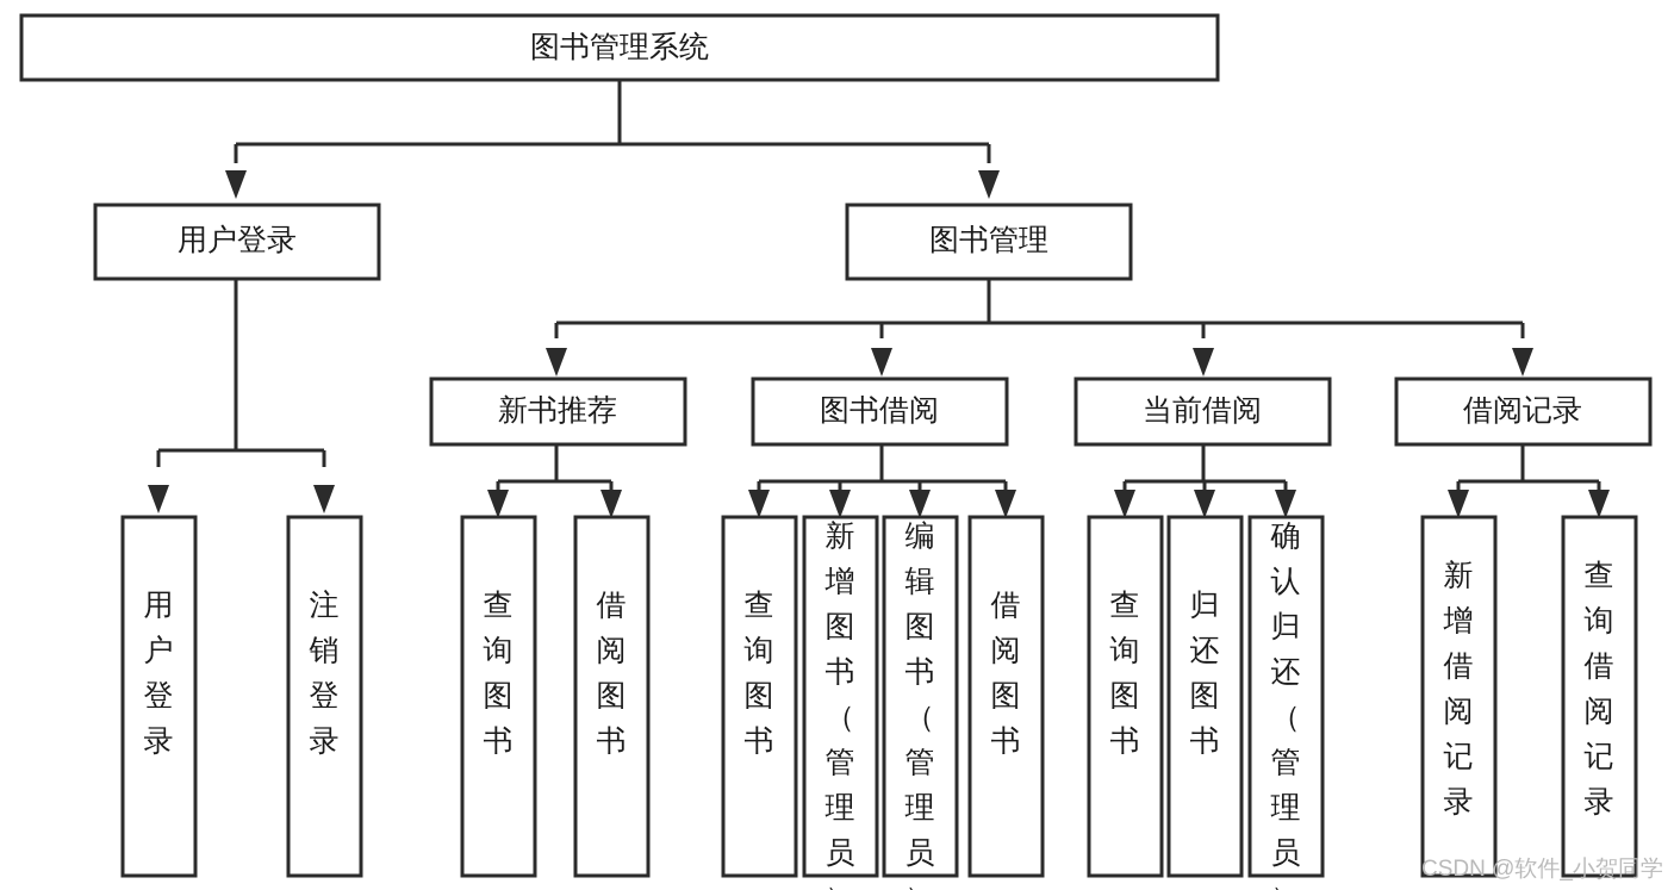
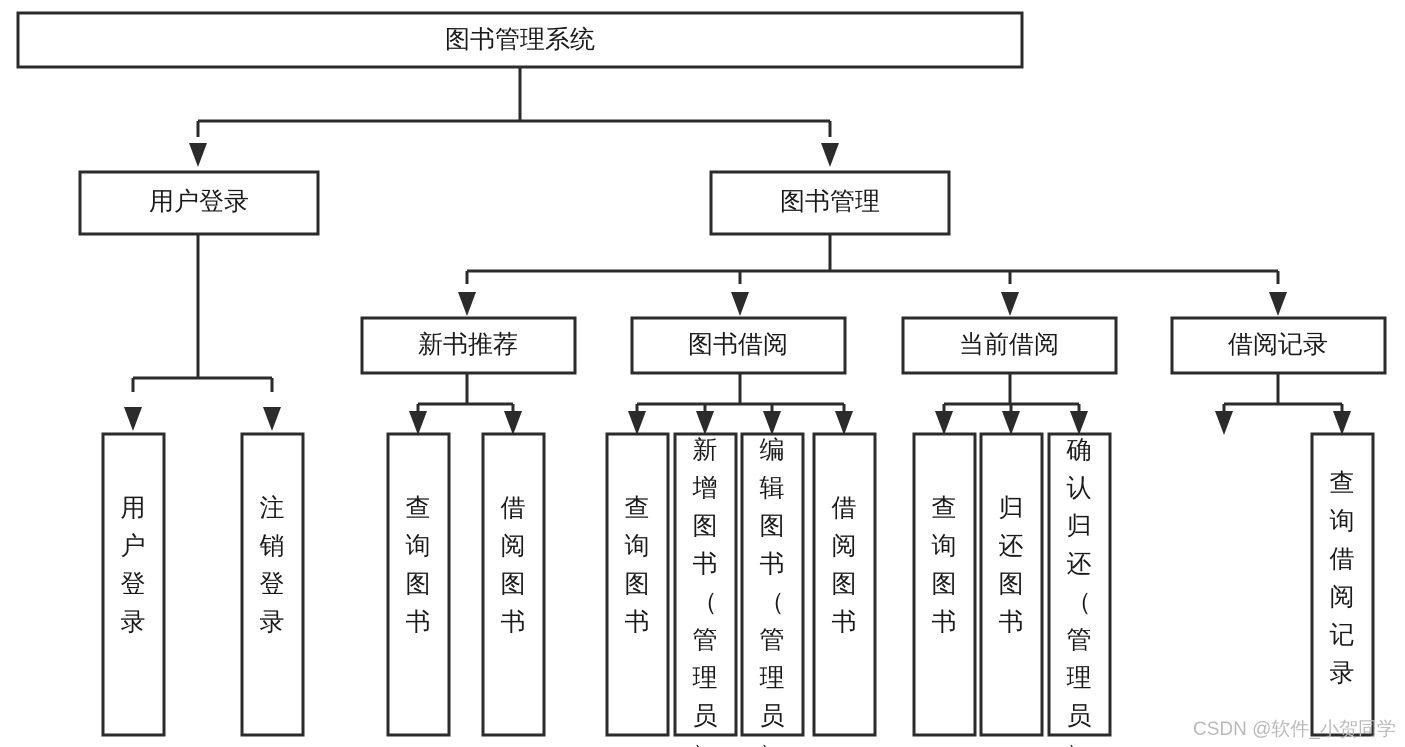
  图书管理系统
  用户登录
  图书管理
  新书推荐
  图书借阅
  当前借阅
  借阅记录
  用户登录
  注销登录
  查询图书
  借阅图书
  查询图书
  新增图书（管理员
  编辑图书（管理员
  借阅图书
  查询图书
  归还图书
  确认归还（管理员
- 新增借阅记录
  查询借阅记录
  CSDN @软件_小贺同学
